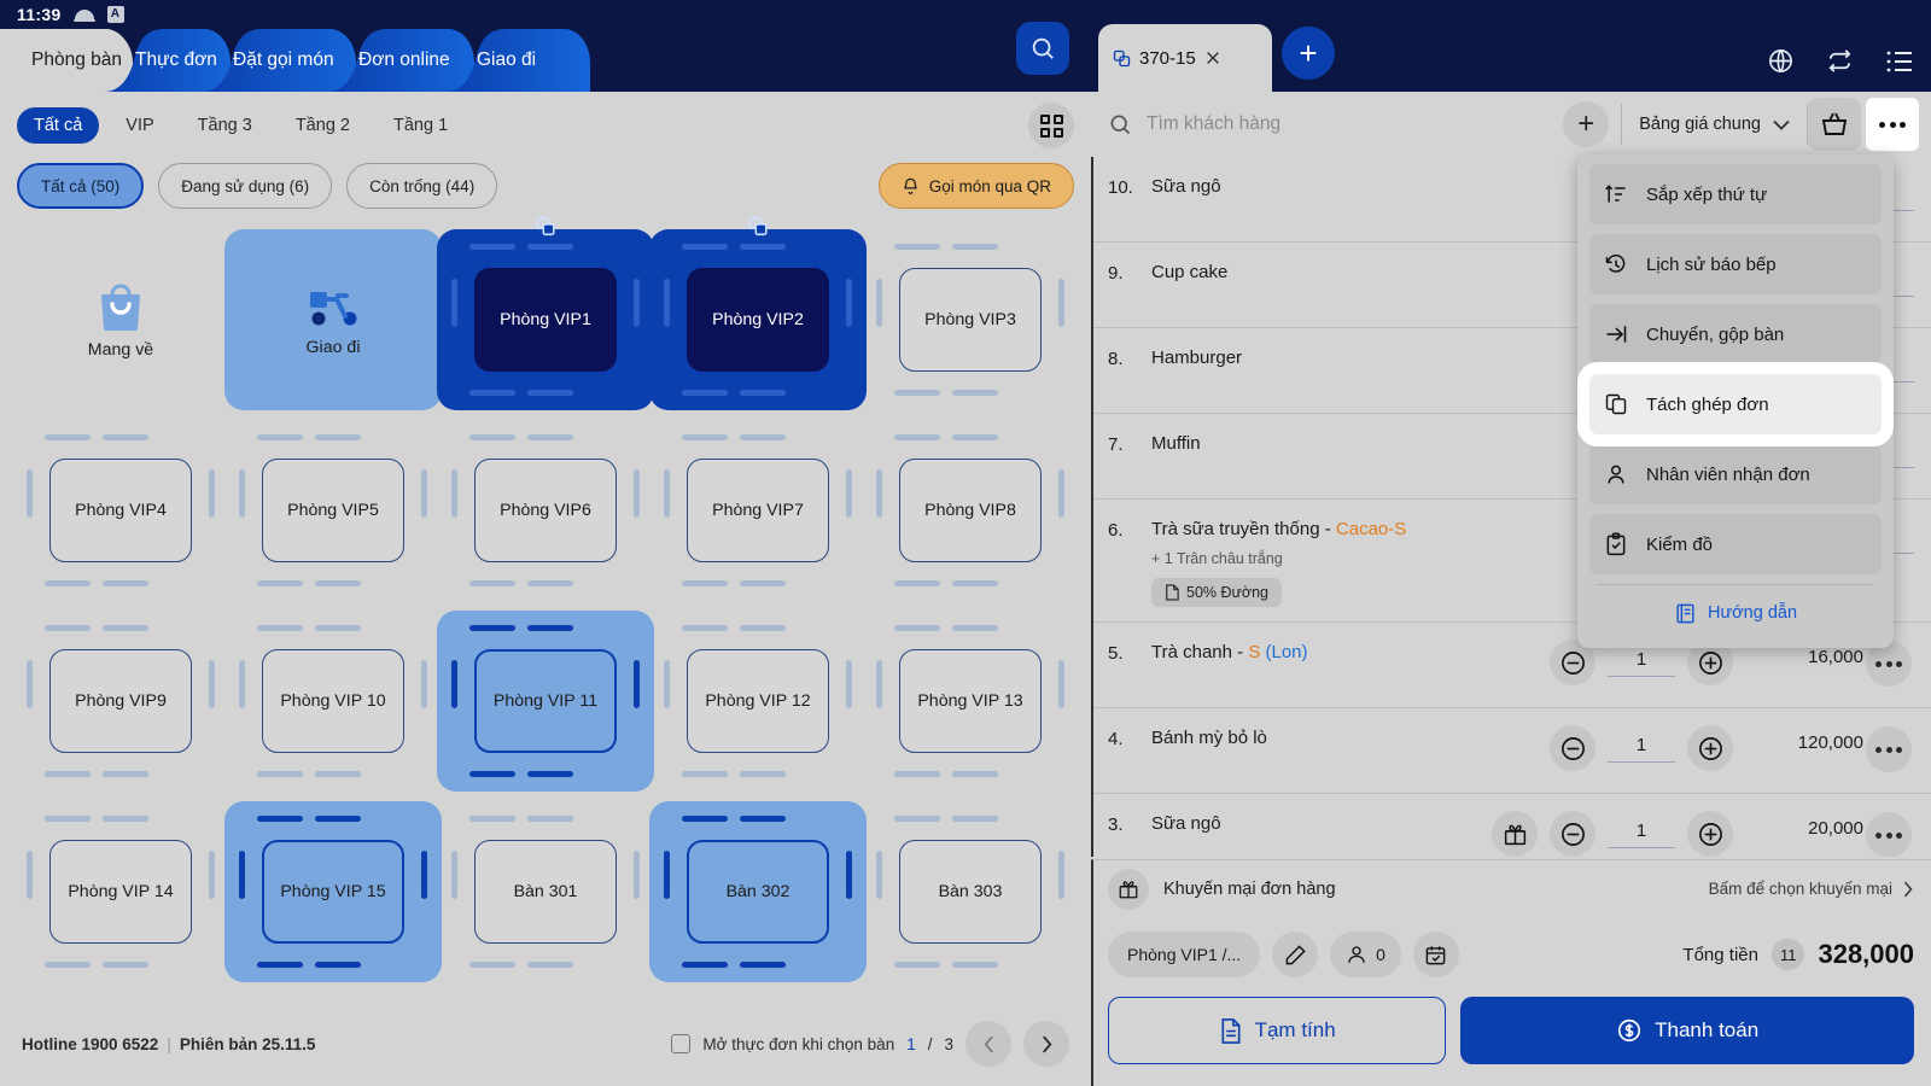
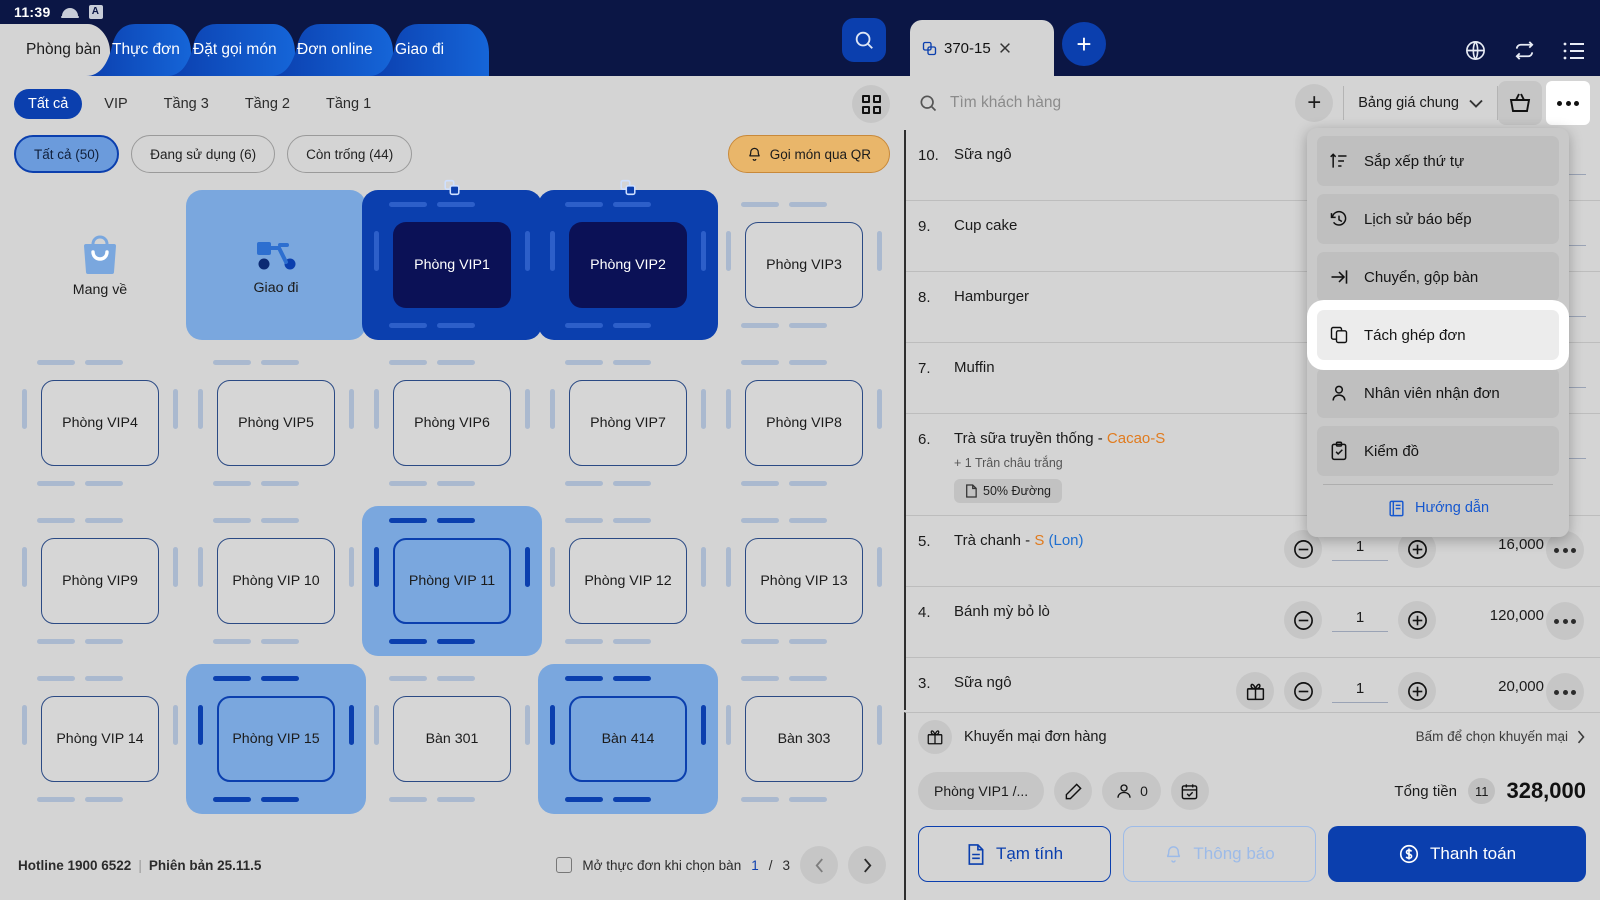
  11:39
  A
  Phòng bàn
  Thực đơn
  Đặt gọi món
  Đơn online
  Giao đi
  Tất cả
  VIP
  Tầng 3
  Tầng 2
  Tầng 1
  Tất cả (50)
  Đang sử dụng (6)
  Còn trống (44)
  Gọi món qua QR
  Mang về
  Giao đi
  Phòng VIP1
  Phòng VIP2
  Phòng VIP3
  Phòng VIP4
  Phòng VIP5
  Phòng VIP6
  Phòng VIP7
  Phòng VIP8
  Phòng VIP9
  Phòng VIP 10
  Phòng VIP 11
  Phòng VIP 12
  Phòng VIP 13
  Phòng VIP 14
  Phòng VIP 15
  Bàn 301
- Bàn 302
+ Bàn 414
  Bàn 303
  Hotline 1900 6522
  |
  Phiên bản 25.11.5
  Mở thực đơn khi chọn bàn
  1
  /
  3
  370-15
  +
  Tìm khách hàng
  +
  Bảng giá chung
  10.
  Sữa ngô
  9.
  Cup cake
  8.
  Hamburger
  7.
  Muffin
  6.
  Trà sữa truyền thống - Cacao-S
  + 1 Trân châu trắng
  50% Đường
  5.
  Trà chanh - S (Lon)
  1
  16,000
  4.
  Bánh mỳ bỏ lò
  1
  120,000
  3.
  Sữa ngô
  1
  20,000
  Khuyến mại đơn hàng
  Bấm để chọn khuyến mại
  Phòng VIP1 /...
  0
  Tổng tiền
  11
  328,000
  Tạm tính
+ Thông báo
  Thanh toán
  Sắp xếp thứ tự
  Lịch sử báo bếp
  Chuyển, gộp bàn
  Tách ghép đơn
  Nhân viên nhận đơn
  Kiểm đồ
  Hướng dẫn
